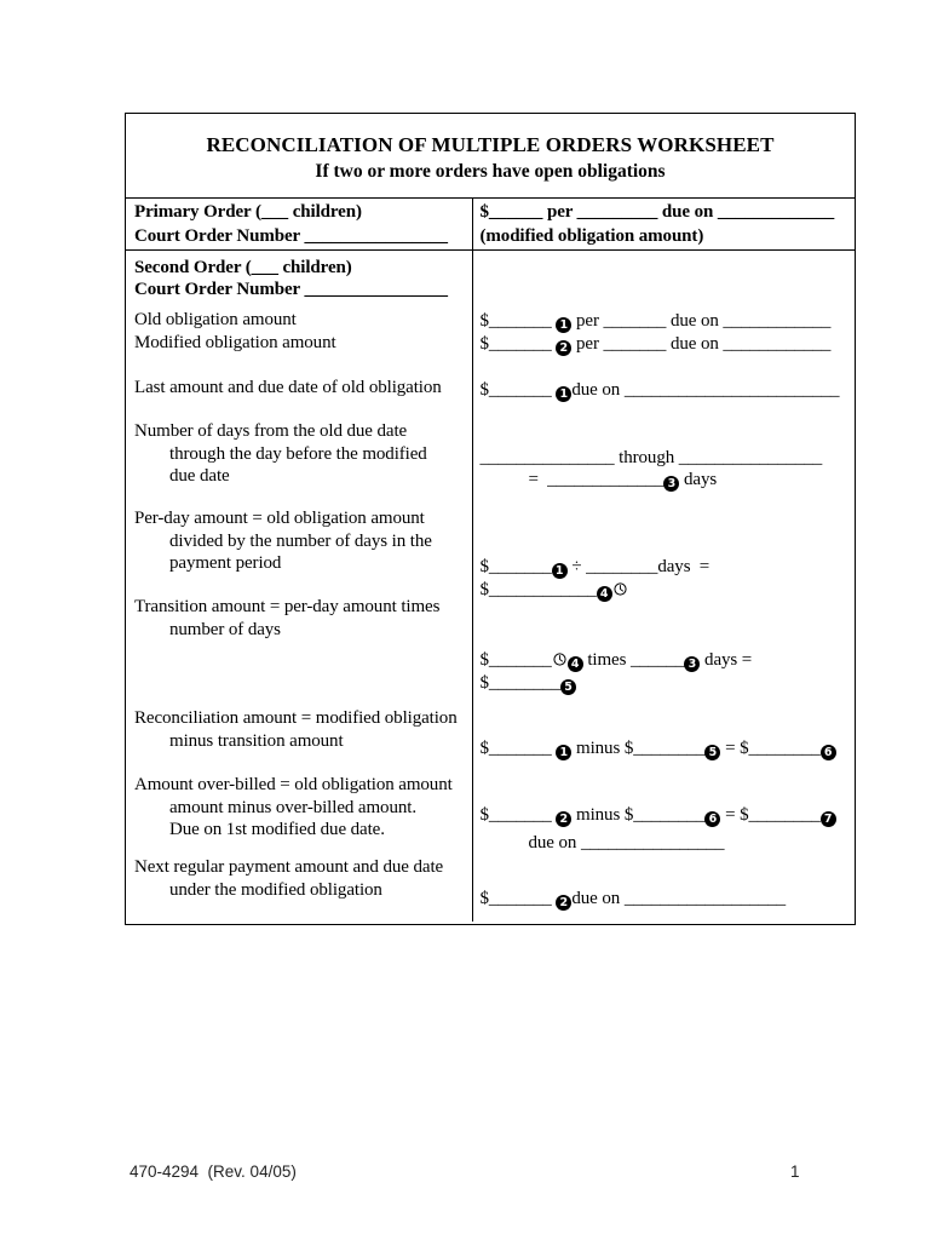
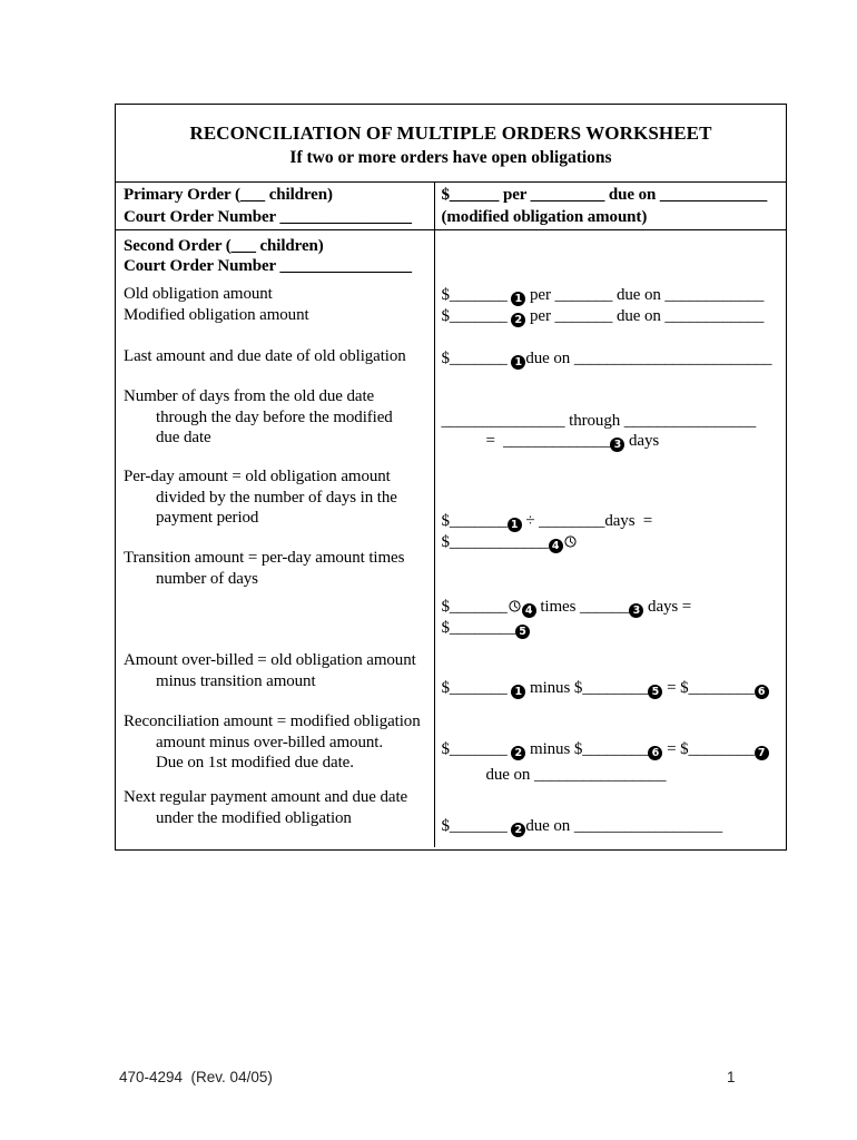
  RECONCILIATION OF MULTIPLE ORDERS WORKSHEET
  If two or more orders have open obligations
  Primary Order (___ children)
  Court Order Number ________________
  $______ per _________ due on _____________
  (modified obligation amount)
  Second Order (___ children)
  Court Order Number ________________
  Old obligation amount
  Modified obligation amount
  Last amount and due date of old obligation
  Number of days from the old due date
  through the day before the modified
  due date
  Per-day amount = old obligation amount
  divided by the number of days in the
  payment period
  Transition amount = per-day amount times
  number of days
- Reconciliation amount = modified obligation
+ Amount over-billed = old obligation amount
  minus transition amount
- Amount over-billed = old obligation amount
+ Reconciliation amount = modified obligation
  amount minus over-billed amount.
  Due on 1st modified due date.
  Next regular payment amount and due date
  under the modified obligation
  $_______ 1 per _______ due on ____________
  $_______ 2 per _______ due on ____________
  $_______ 1 due on ________________________
  _______________ through ________________
  = _____________ 3 days
  $_______ 1 ÷ ________days =
  $____________ 4
  $_______ 4 times ______ 3 days =
  $________ 5
  $_______ 1 minus $________ 5 = $________ 6
  $_______ 2 minus $________ 6 = $________ 7
  due on ________________
  $_______ 2 due on __________________
  470-4294 (Rev. 04/05)
  1
